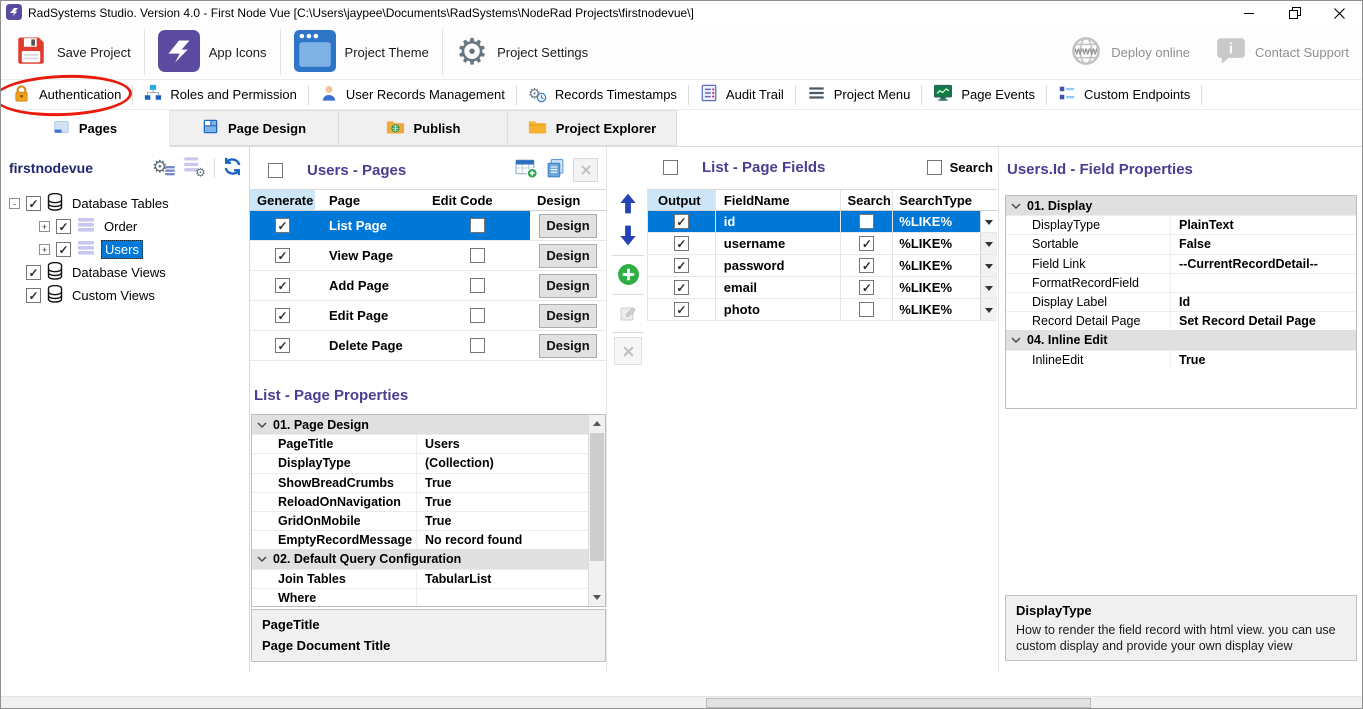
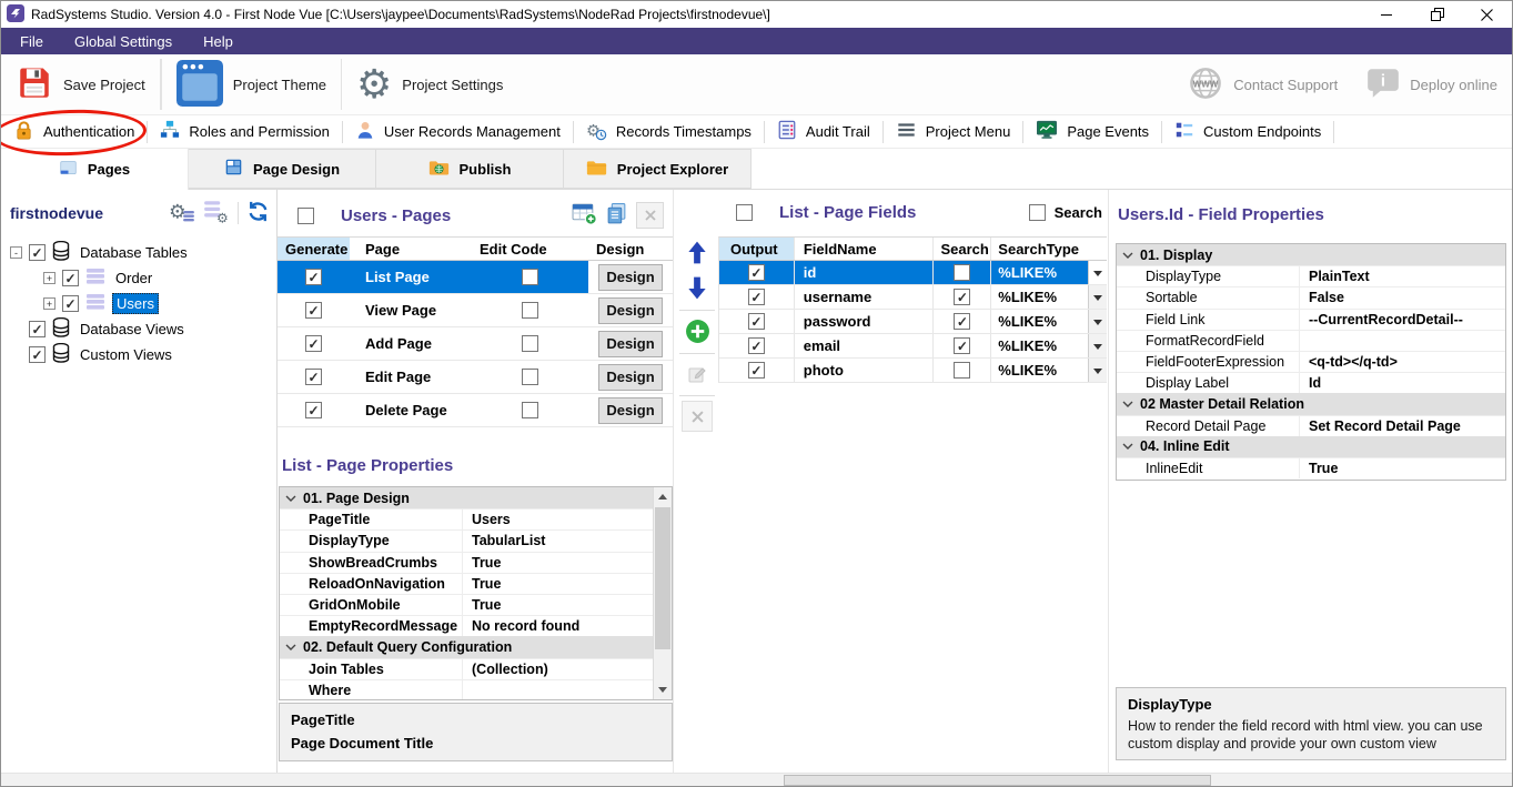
  RadSystems Studio. Version 4.0 - First Node Vue [C:\Users\jaypee\Documents\RadSystems\NodeRad Projects\firstnodevue\]
+ File
+ Global Settings
+ Help
  Save Project
- App Icons
  Project Theme
  ⚙
  Project Settings
  WWW
- Deploy online
+ Contact Support
  i
- Contact Support
+ Deploy online
  Authentication
  Roles and Permission
  User Records Management
  ⚙
  Records Timestamps
  Audit Trail
  Project Menu
  Page Events
  Custom Endpoints
  Pages
  Page Design
  Publish
  Project Explorer
  firstnodevue
  ⚙
  ⚙
  -
  Database Tables
  +
  Order
  +
  Users
  Database Views
  Custom Views
  Users - Pages
  Generate
  Page
  Edit Code
  Design
  List Page
  Design
  View Page
  Design
  Add Page
  Design
  Edit Page
  Design
  Delete Page
  Design
  List - Page Properties
  01. Page Design
  PageTitle
  Users
  DisplayType
- (Collection)
+ TabularList
  ShowBreadCrumbs
  True
  ReloadOnNavigation
  True
  GridOnMobile
  True
  EmptyRecordMessage
  No record found
  02. Default Query Configuration
  Join Tables
- TabularList
+ (Collection)
  Where
  PageTitle
  Page Document Title
  List - Page Fields
  Search
  Output
  FieldName
  Search
  SearchType
  id
  %LIKE%
  username
  %LIKE%
  password
  %LIKE%
  email
  %LIKE%
  photo
  %LIKE%
  Users.Id - Field Properties
  01. Display
  DisplayType
  PlainText
  Sortable
  False
  Field Link
  --CurrentRecordDetail--
  FormatRecordField
+ FieldFooterExpression
+ <q-td></q-td>
  Display Label
  Id
+ 02 Master Detail Relation
  Record Detail Page
  Set Record Detail Page
  04. Inline Edit
  InlineEdit
  True
  DisplayType
- How to render the field record with html view. you can use custom display and provide your own display view
+ How to render the field record with html view. you can use custom display and provide your own custom view
